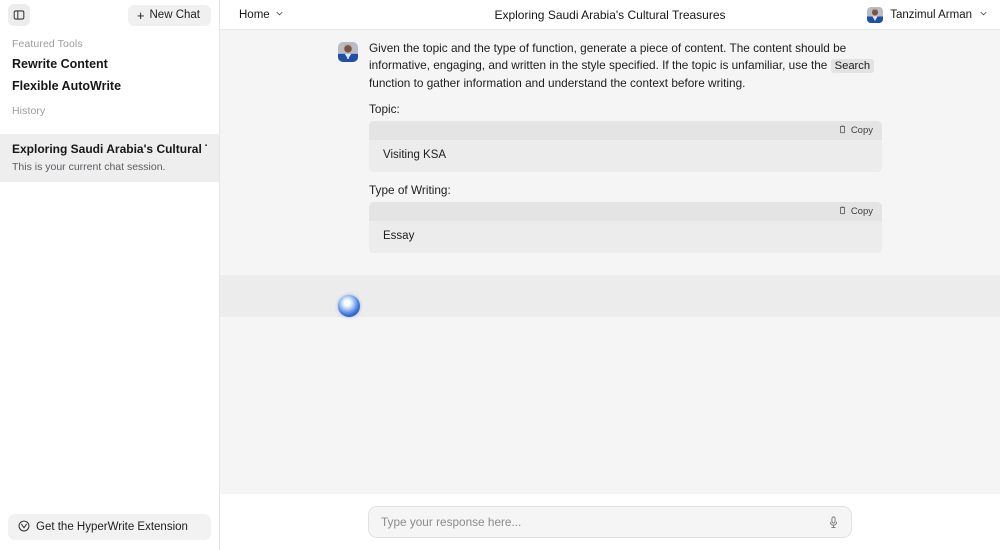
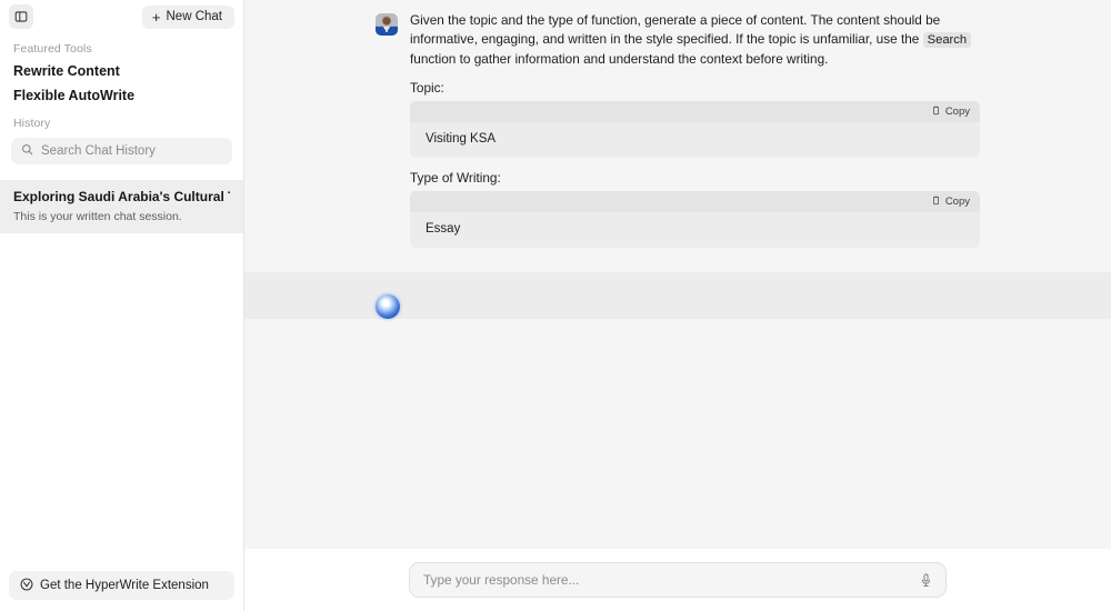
  +
  New Chat
  Featured Tools
  Rewrite Content
  Flexible AutoWrite
  History
+ Search Chat History
  Exploring Saudi Arabia's Cultural
- This is your current chat session.
+ This is your written chat session.
  Get the HyperWrite Extension
- Home
- Exploring Saudi Arabia's Cultural Treasures
- Tanzimul Arman
  Given the topic and the type of function, generate a piece of content. The content should be informative, engaging, and written in the style specified. If the topic is unfamiliar, use the Search function to gather information and understand the context before writing.
  Topic:
  Copy
  Visiting KSA
  Type of Writing:
  Copy
  Essay
  Type your response here...
